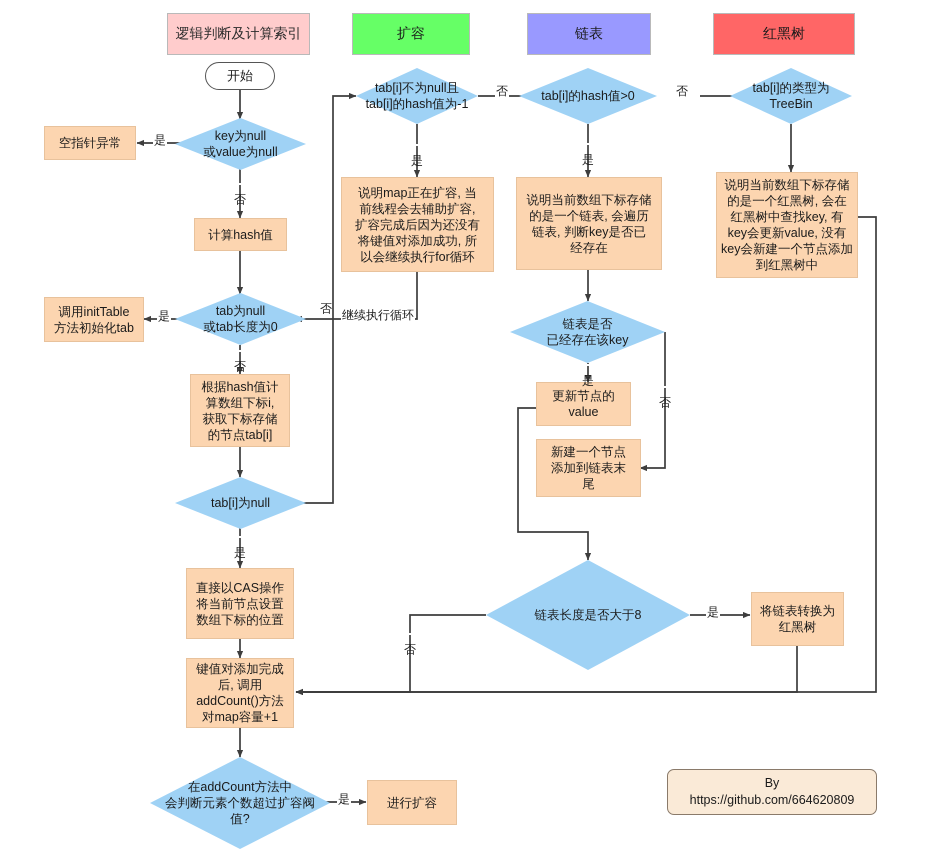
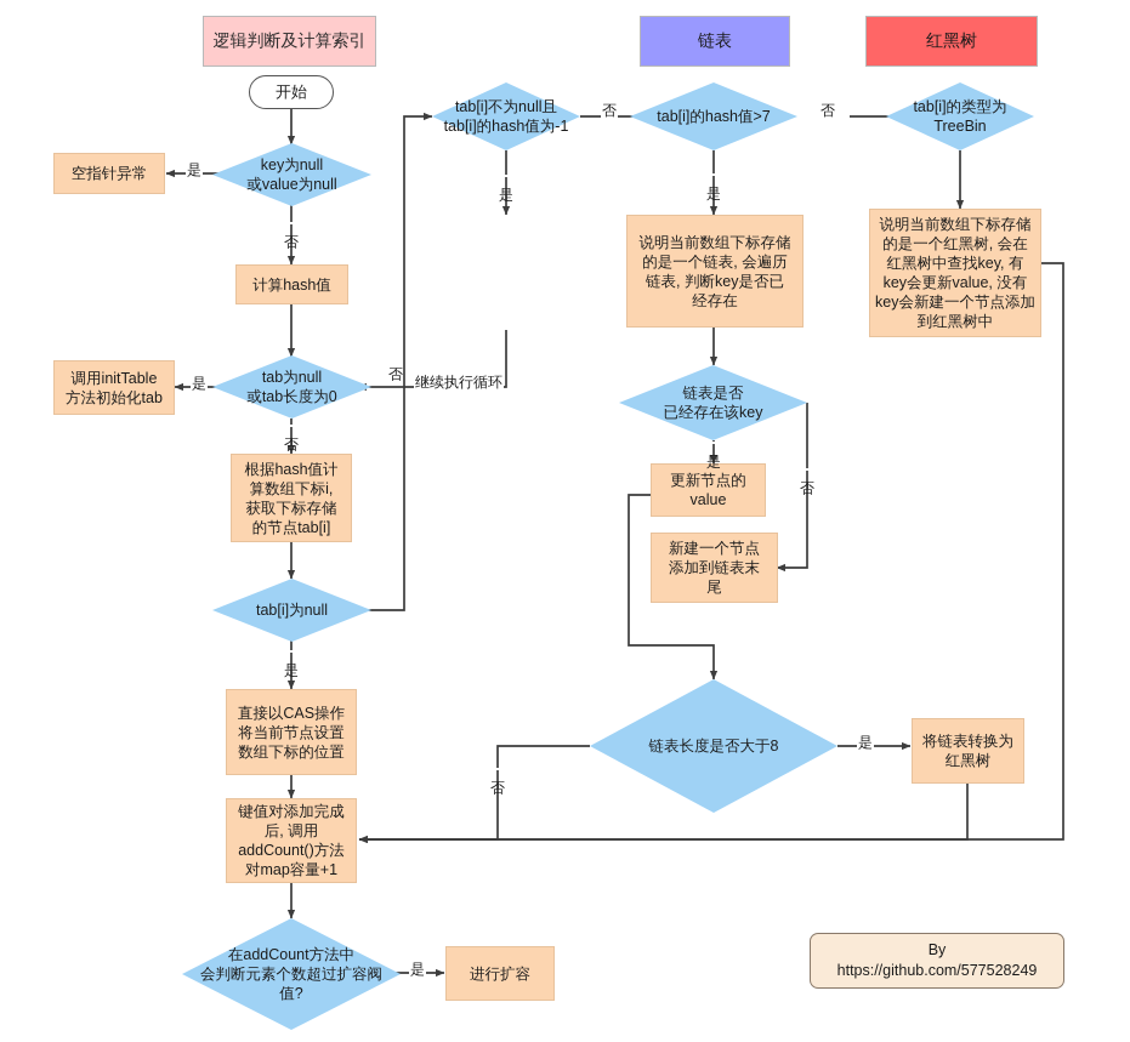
  逻辑判断及计算索引
- 扩容
  链表
  红黑树
  开始
  key为null
  或value为null
  空指针异常
  计算hash值
  tab为null
  或tab长度为0
  调用initTable
  方法初始化tab
  根据hash值计
  算数组下标i,
  获取下标存储
  的节点tab[i]
  tab[i]为null
  直接以CAS操作
  将当前节点设置
  数组下标的位置
  键值对添加完成
  后, 调用
  addCount()方法
  对map容量+1
  在addCount方法中
  会判断元素个数超过扩容阀
  值?
  进行扩容
  tab[i]不为null且
  tab[i]的hash值为-1
- 说明map正在扩容, 当
- 前线程会去辅助扩容,
- 扩容完成后因为还没有
- 将键值对添加成功, 所
- 以会继续执行for循环
- tab[i]的hash值>0
+ tab[i]的hash值>7
  说明当前数组下标存储
  的是一个链表, 会遍历
  链表, 判断key是否已
  经存在
  链表是否
  已经存在该key
  更新节点的
  value
  新建一个节点
  添加到链表末
  尾
  链表长度是否大于8
  tab[i]的类型为
  TreeBin
  说明当前数组下标存储
  的是一个红黑树, 会在
  红黑树中查找key, 有
  key会更新value, 没有
  key会新建一个节点添加
  到红黑树中
  将链表转换为
  红黑树
  是
  是
  否
  继续执行循环
  否
  是
  是
  By
- https://github.com/664620809
+ https://github.com/577528249
